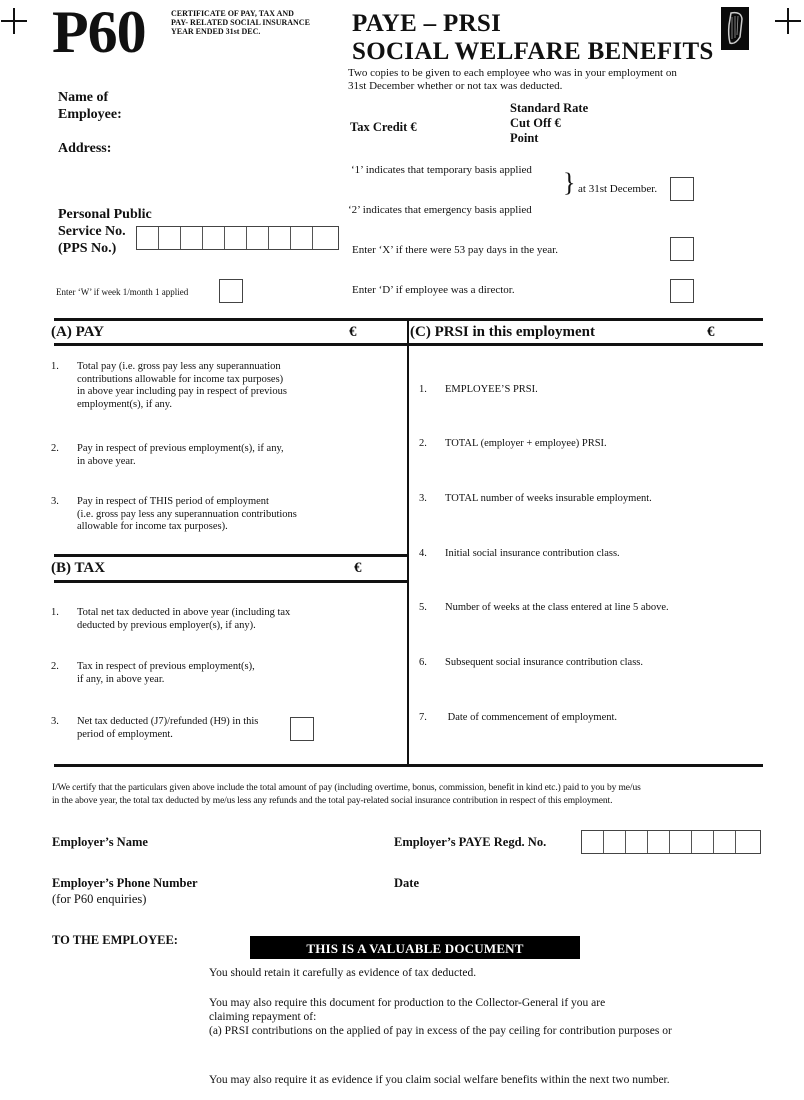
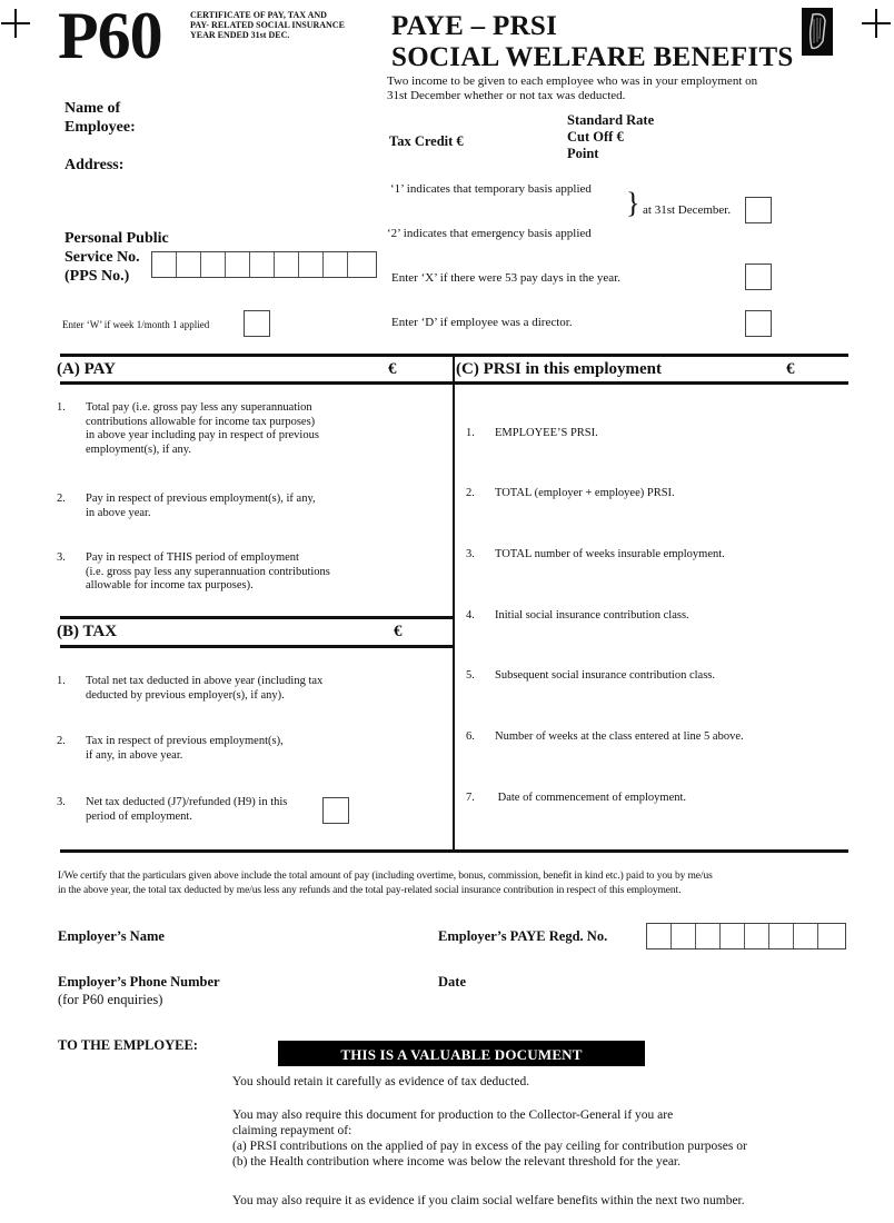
  P60
  CERTIFICATE OF PAY, TAX AND
  PAY- RELATED SOCIAL INSURANCE
  YEAR ENDED 31st DEC.
  PAYE – PRSI
  SOCIAL WELFARE BENEFITS
- Two copies to be given to each employee who was in your employment on
+ Two income to be given to each employee who was in your employment on
  31st December whether or not tax was deducted.
  Name of
  Employee:
  Address:
  Personal Public
  Service No.
  (PPS No.)
  Enter ‘W’ if week 1/month 1 applied
  Tax Credit €
  Standard Rate
  Cut Off €
  Point
  ‘1’ indicates that temporary basis applied
  ‘2’ indicates that emergency basis applied
  }
  at 31st December.
  Enter ‘X’ if there were 53 pay days in the year.
  Enter ‘D’ if employee was a director.
  (A) PAY
  €
  1.
  Total pay (i.e. gross pay less any superannuation
  contributions allowable for income tax purposes)
  in above year including pay in respect of previous
  employment(s), if any.
  2.
  Pay in respect of previous employment(s), if any,
  in above year.
  3.
  Pay in respect of THIS period of employment
  (i.e. gross pay less any superannuation contributions
  allowable for income tax purposes).
  (B) TAX
  €
  1.
  Total net tax deducted in above year (including tax
  deducted by previous employer(s), if any).
  2.
  Tax in respect of previous employment(s),
  if any, in above year.
  3.
  Net tax deducted (J7)/refunded (H9) in this
  period of employment.
  (C) PRSI in this employment
  €
  1.
  EMPLOYEE’S PRSI.
  2.
  TOTAL (employer + employee) PRSI.
  3.
  TOTAL number of weeks insurable employment.
  4.
  Initial social insurance contribution class.
  5.
- Number of weeks at the class entered at line 5 above.
+ Subsequent social insurance contribution class.
  6.
- Subsequent social insurance contribution class.
+ Number of weeks at the class entered at line 5 above.
  7.
  Date of commencement of employment.
  I/We certify that the particulars given above include the total amount of pay (including overtime, bonus, commission, benefit in kind etc.) paid to you by me/us
  in the above year, the total tax deducted by me/us less any refunds and the total pay-related social insurance contribution in respect of this employment.
  Employer’s Name
  Employer’s PAYE Regd. No.
  Employer’s Phone Number
  (for P60 enquiries)
  Date
  TO THE EMPLOYEE:
  THIS IS A VALUABLE DOCUMENT
  You should retain it carefully as evidence of tax deducted.
  You may also require this document for production to the Collector-General if you are
  claiming repayment of:
  (a) PRSI contributions on the applied of pay in excess of the pay ceiling for contribution purposes or
+ (b) the Health contribution where income was below the relevant threshold for the year.
  You may also require it as evidence if you claim social welfare benefits within the next two number.
